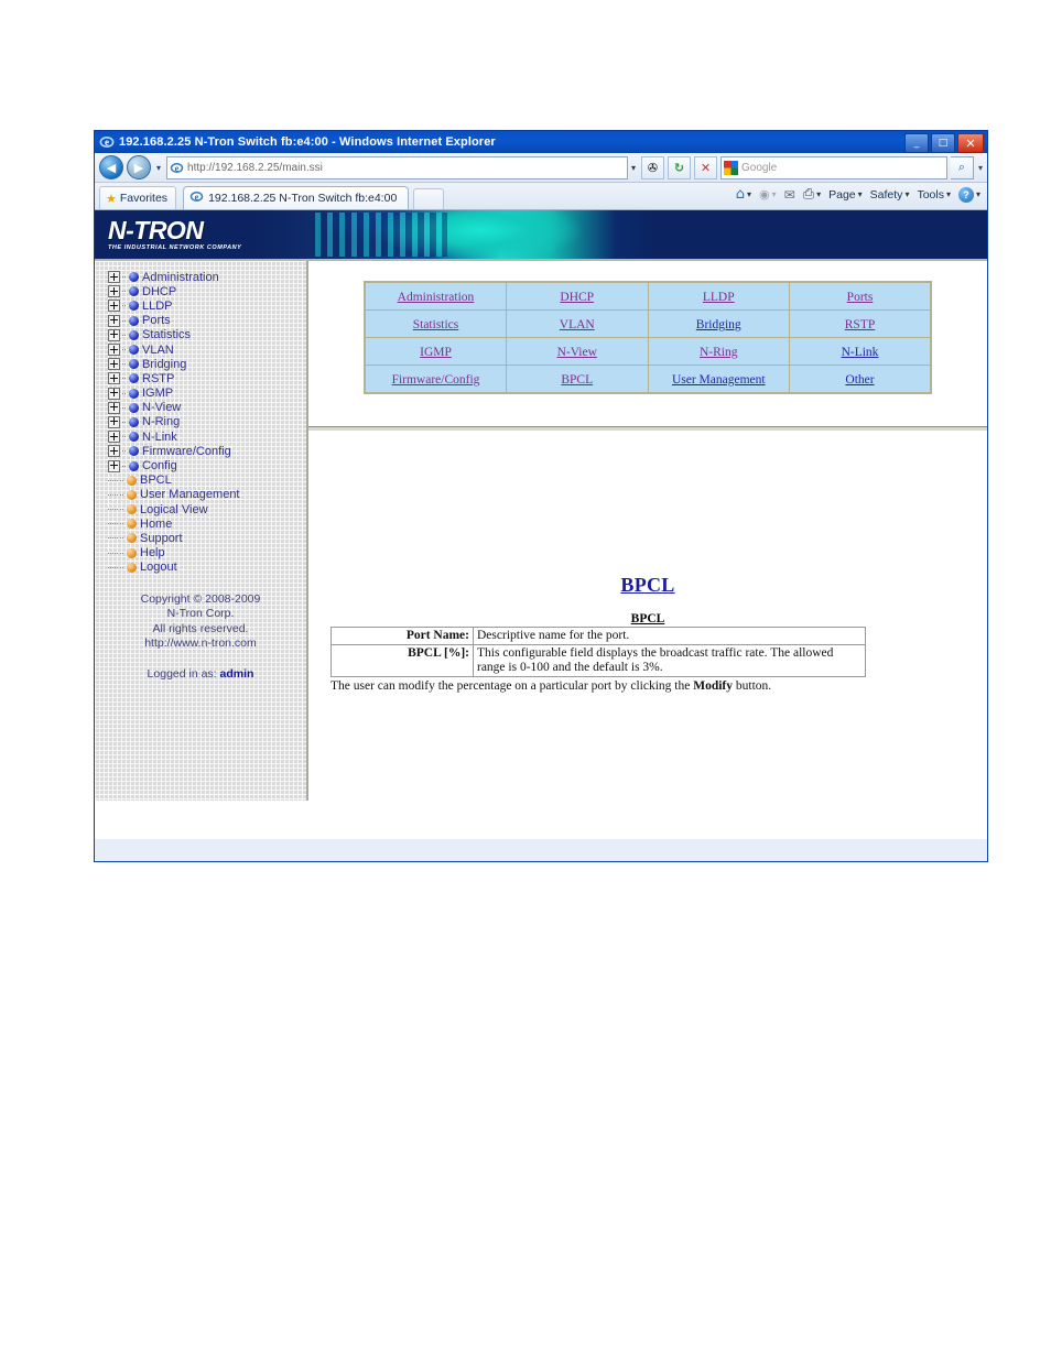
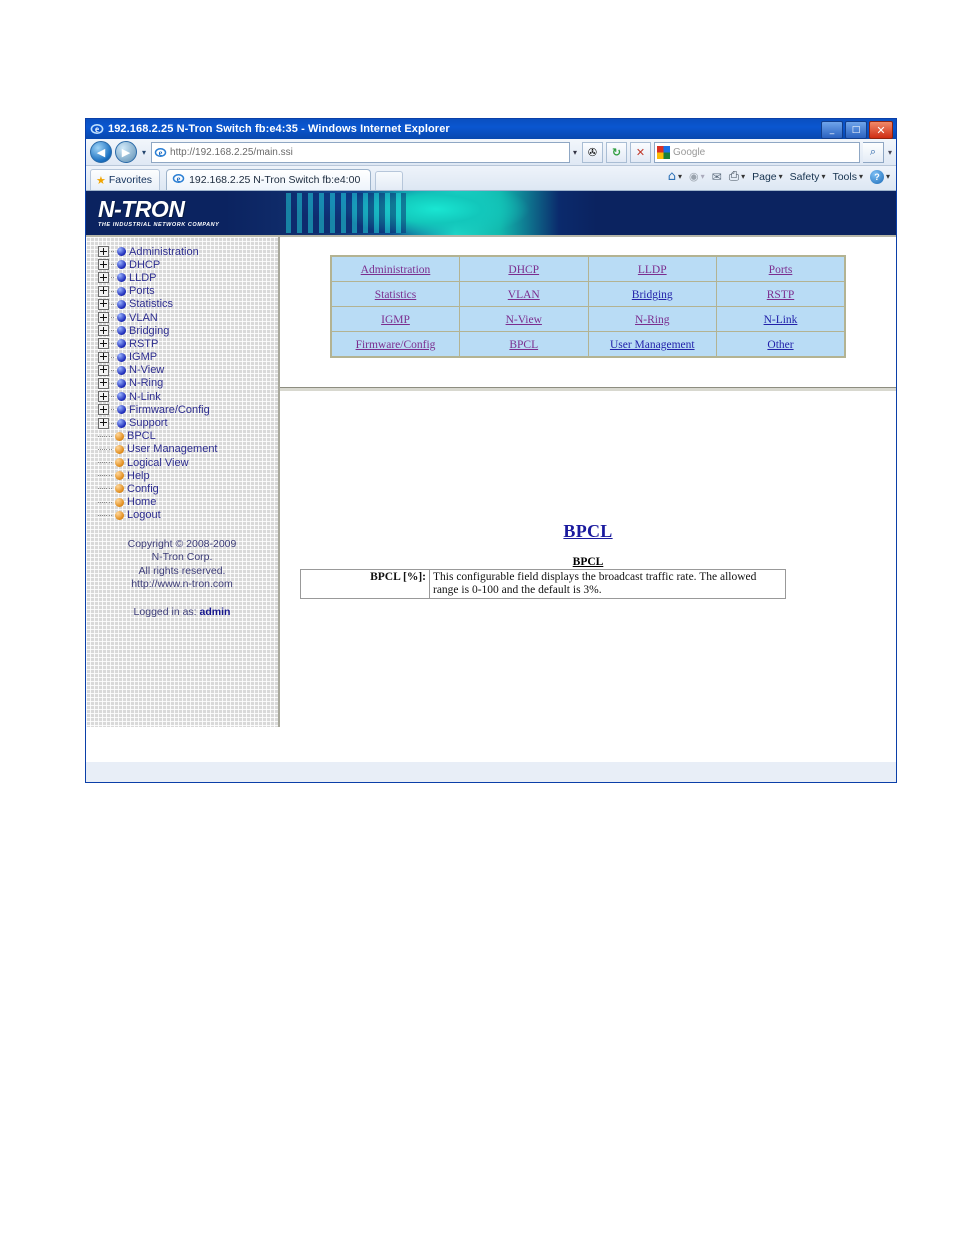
  e
- 192.168.2.25 N-Tron Switch fb:e4:00 - Windows Internet Explorer
+ 192.168.2.25 N-Tron Switch fb:e4:35 - Windows Internet Explorer
  _
  □
  ✕
  ◀
  ▶
  ▾
  e
  http://192.168.2.25/main.ssi
  ▾
  ✇
  ↻
  ✕
  Google
  ⌕
  ▾
  ★
  Favorites
  e
  192.168.2.25 N-Tron Switch fb:e4:00
  ⌂
  ▾
  ◉
  ▾
  ✉
  ⎙
  ▾
  Page
  ▾
  Safety
  ▾
  Tools
  ▾
  ?
  ▾
  N-TRON
  Administration
  DHCP
  LLDP
  Ports
  Statistics
  VLAN
  Bridging
  RSTP
  IGMP
  N-View
  N-Ring
  N-Link
  Firmware/Config
- Config
+ Support
  BPCL
  User Management
  Logical View
- Home
+ Help
- Support
+ Config
- Help
+ Home
  Logout
  Copyright © 2008-2009
  N-Tron Corp.
  All rights reserved.
  http://www.n-tron.com
  Logged in as: admin
  Administration	DHCP	LLDP	Ports
  Statistics	VLAN	Bridging	RSTP
  IGMP	N-View	N-Ring	N-Link
  Firmware/Config	BPCL	User Management	Other
  BPCL
  BPCL
- Port Name:	Descriptive name for the port.
  BPCL [%]:	This configurable field displays the broadcast traffic rate. The allowed range is 0-100 and the default is 3%.
- The user can modify the percentage on a particular port by clicking the Modify button.
